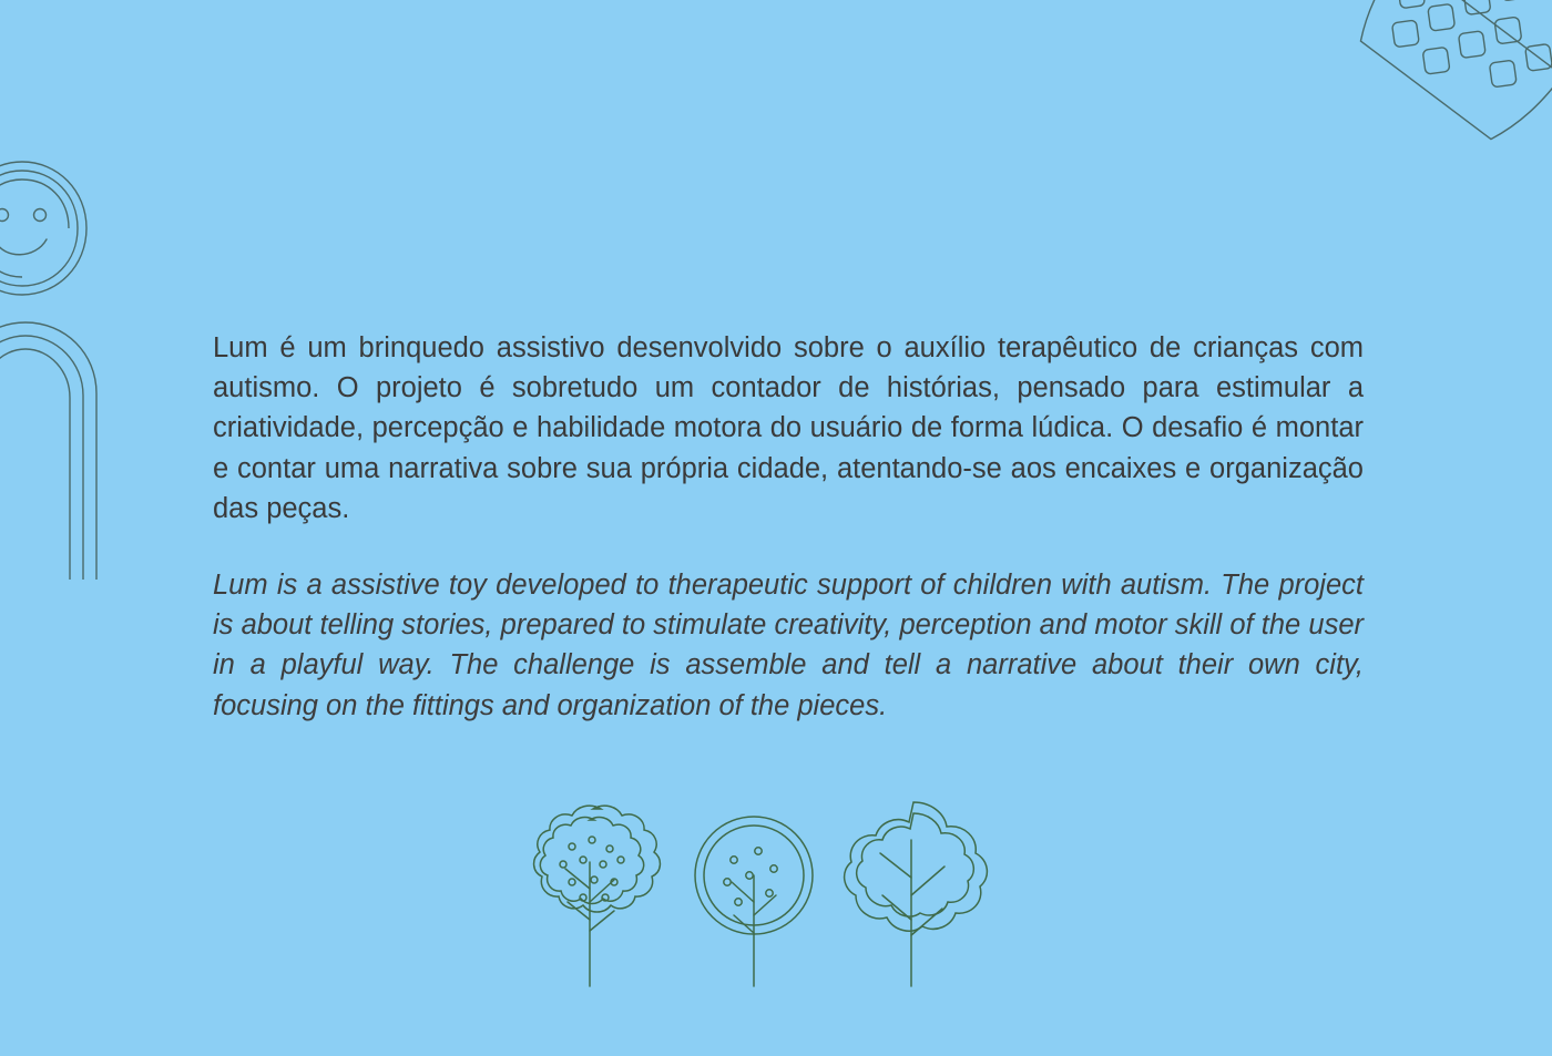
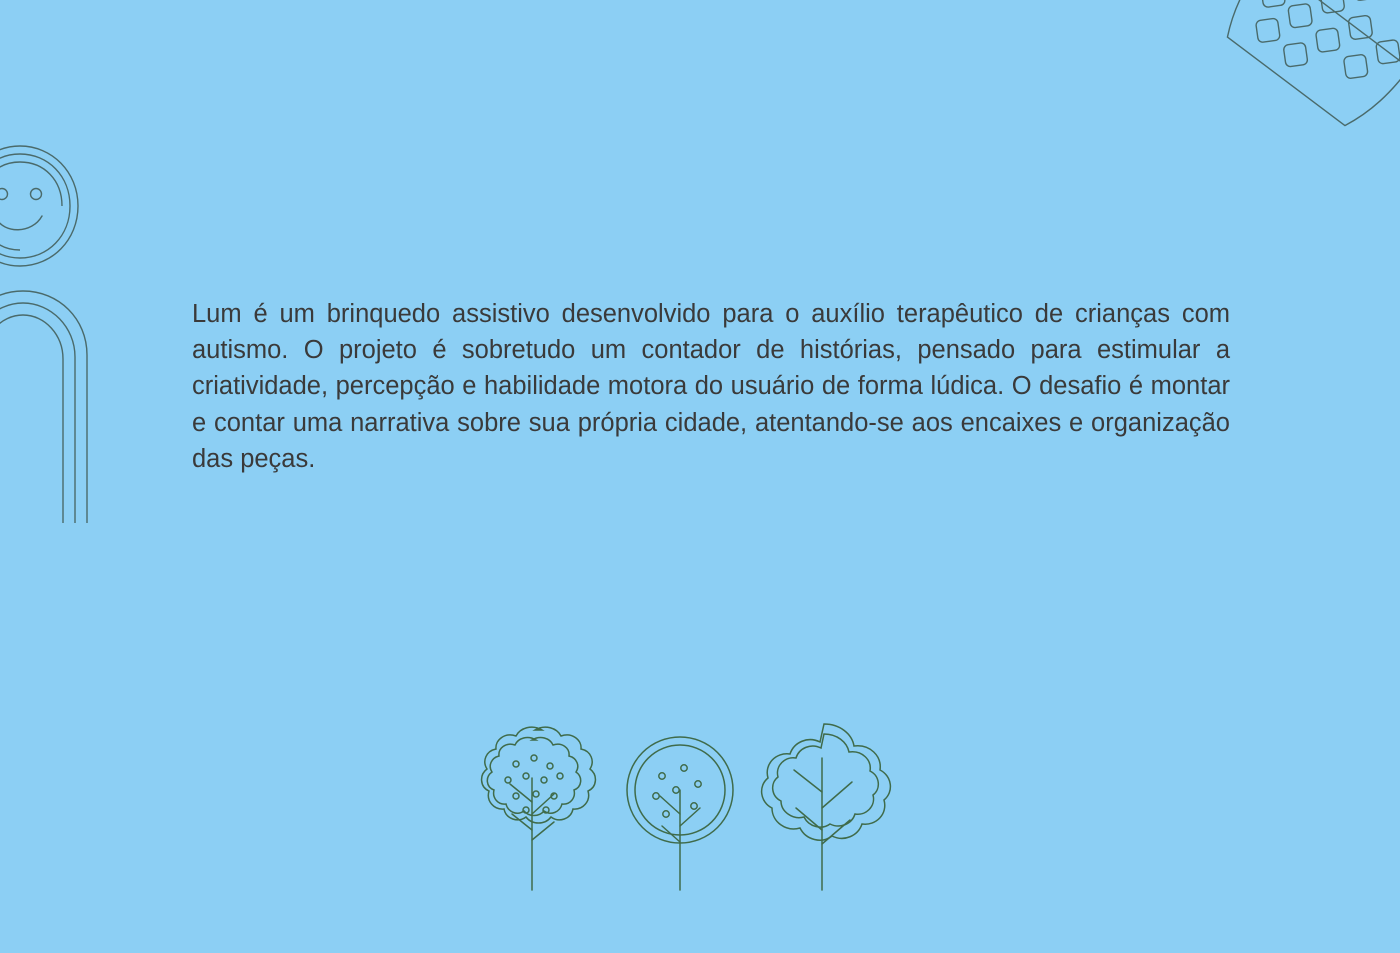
- Lum é um brinquedo assistivo desenvolvido sobre o auxílio terapêutico de crianças com autismo. O projeto é sobretudo um contador de histórias, pensado para estimular a criatividade, percepção e habilidade motora do usuário de forma lúdica. O desafio é montar e contar uma narrativa sobre sua própria cidade, atentando-se aos encaixes e organização das peças.
+ Lum é um brinquedo assistivo desenvolvido para o auxílio terapêutico de crianças com autismo. O projeto é sobretudo um contador de histórias, pensado para estimular a criatividade, percepção e habilidade motora do usuário de forma lúdica. O desafio é montar e contar uma narrativa sobre sua própria cidade, atentando-se aos encaixes e organização das peças.
- Lum is a assistive toy developed to therapeutic support of children with autism. The project is about telling stories, prepared to stimulate creativity, perception and motor skill of the user in a playful way. The challenge is assemble and tell a narrative about their own city, focusing on the fittings and organization of the pieces.
